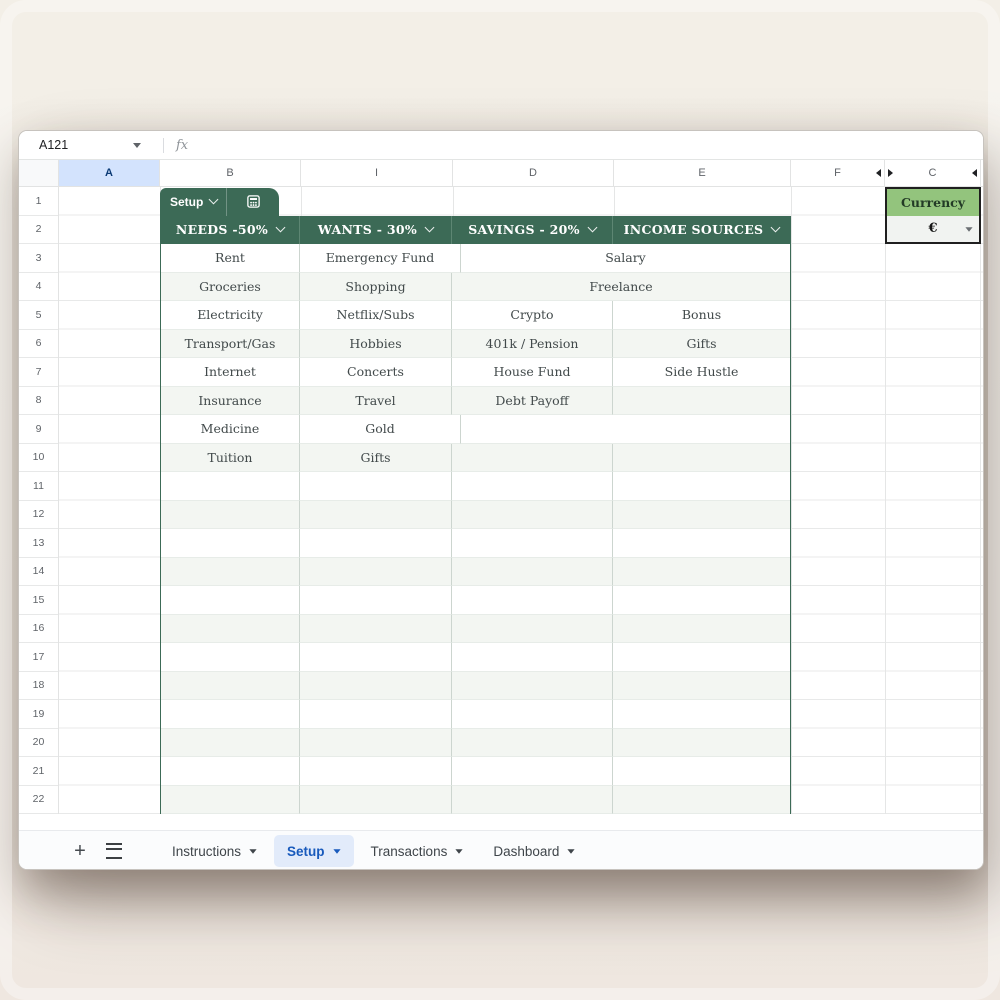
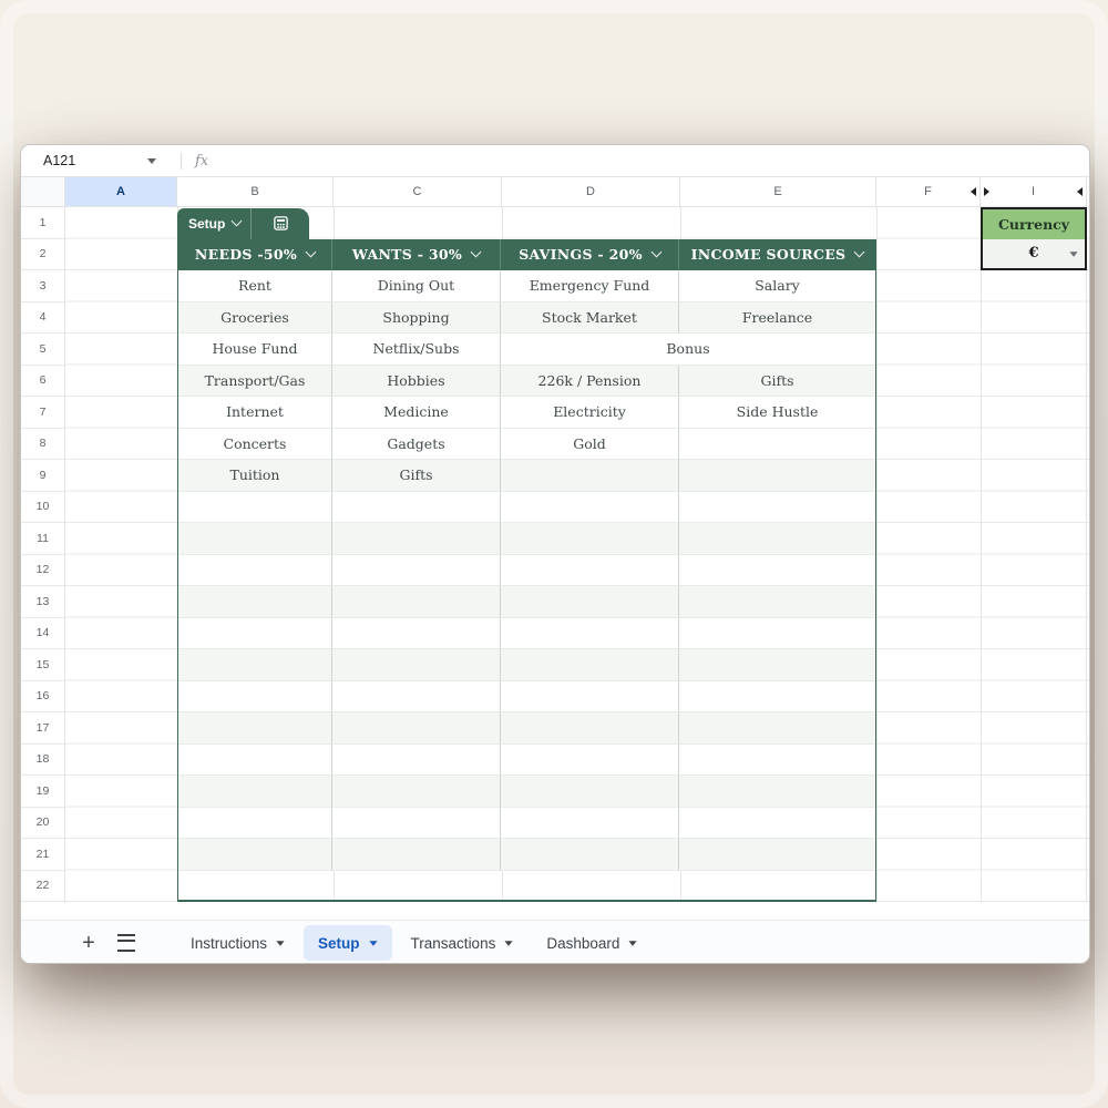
  A121
  fx
  A
  B
- I
+ C
  D
  E
  F
- C
+ I
  1
  2
  3
  4
  5
  6
  7
  8
  9
  10
  11
  12
  13
  14
  15
  16
  17
  18
  19
  20
  21
  22
  NEEDS -50%
  WANTS - 30%
  SAVINGS - 20%
  INCOME SOURCES
  Rent
+ Dining Out
  Emergency Fund
  Salary
  Groceries
  Shopping
+ Stock Market
  Freelance
- Electricity
+ House Fund
  Netflix/Subs
- Crypto
  Bonus
  Transport/Gas
  Hobbies
- 401k / Pension
+ 226k / Pension
  Gifts
  Internet
- Concerts
+ Medicine
- House Fund
+ Electricity
  Side Hustle
- Insurance
- Travel
- Debt Payoff
- Medicine
+ Concerts
+ Gadgets
  Gold
  Tuition
  Gifts
  Setup
  Currency
  €
  +
  Instructions
  Setup
  Transactions
  Dashboard
